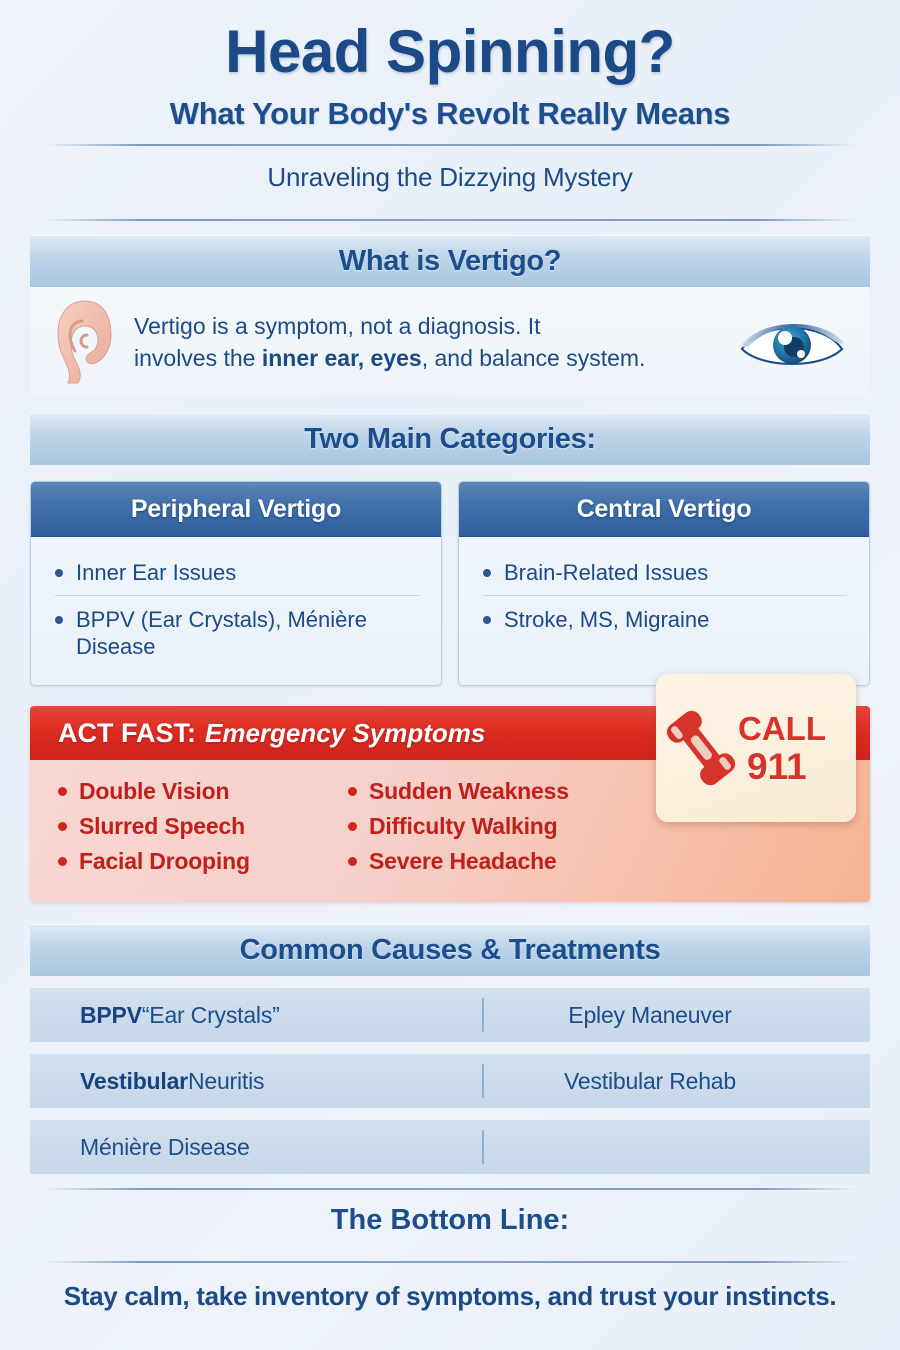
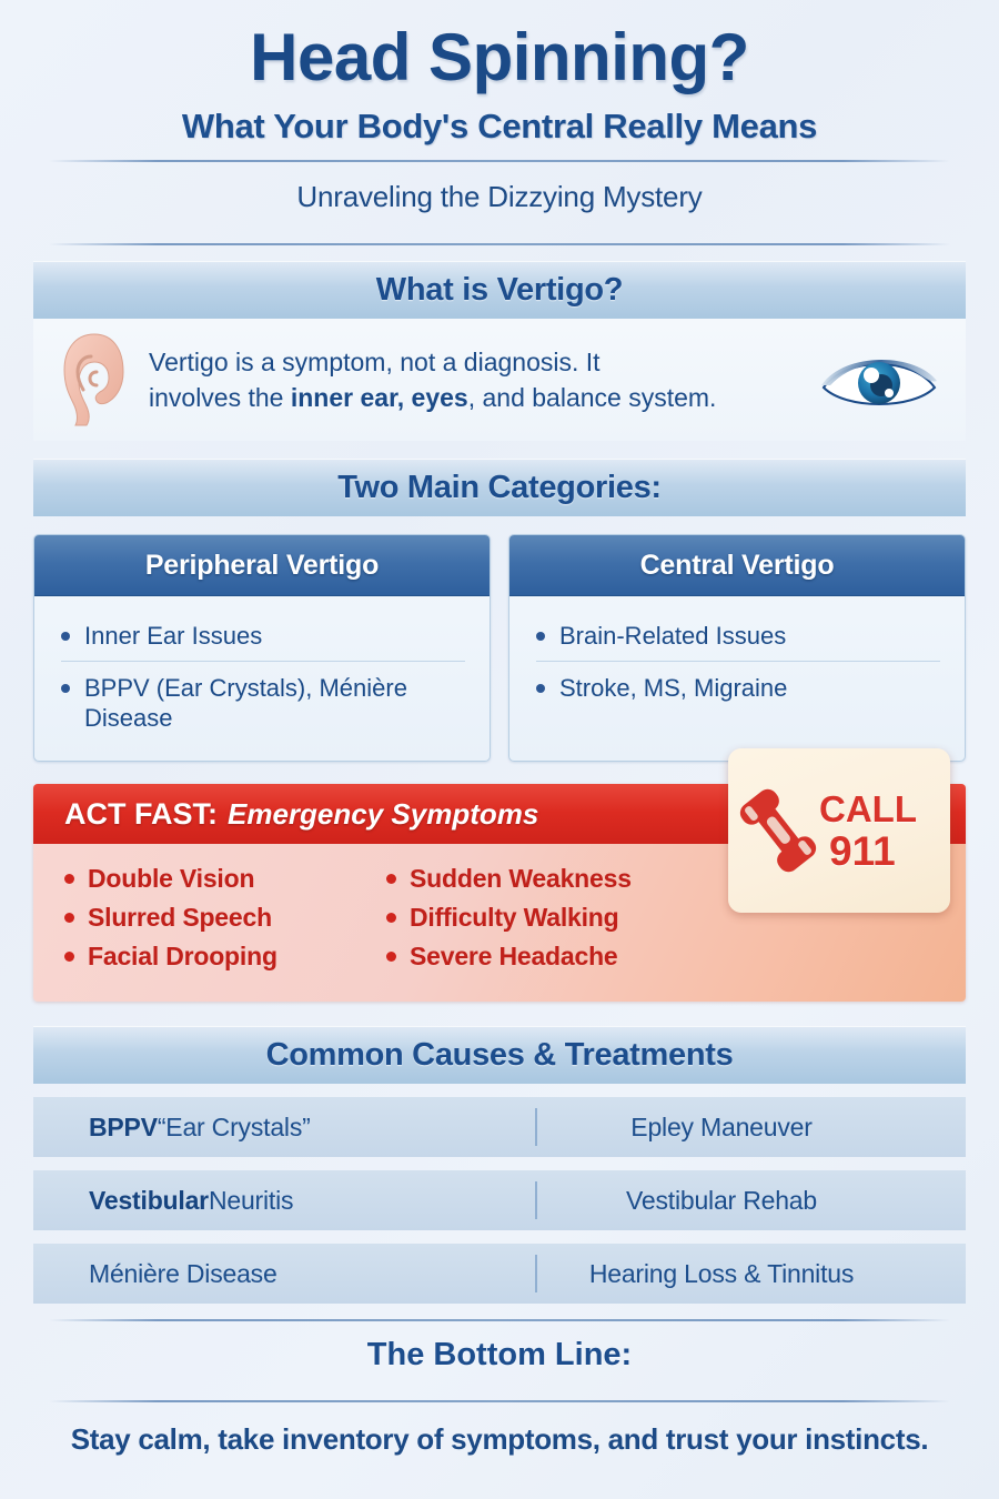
  Head Spinning?
- What Your Body's Revolt Really Means
+ What Your Body's Central Really Means
  Unraveling the Dizzying Mystery
  What is Vertigo?
  Vertigo is a symptom, not a diagnosis. It
  involves the inner ear, eyes, and balance system.
  Two Main Categories:
  Peripheral Vertigo
  Inner Ear Issues
  BPPV (Ear Crystals), Ménière Disease
  Central Vertigo
  Brain-Related Issues
  Stroke, MS, Migraine
  ACT FAST:
  Emergency Symptoms
  Double Vision
  Slurred Speech
  Facial Drooping
  Sudden Weakness
  Difficulty Walking
  Severe Headache
  CALL
  911
  Common Causes & Treatments
  BPPV
  “Ear Crystals”
  Epley Maneuver
  Vestibular
  Neuritis
  Vestibular Rehab
  Ménière Disease
+ Hearing Loss & Tinnitus
  The Bottom Line:
  Stay calm, take inventory of symptoms, and trust your instincts.
